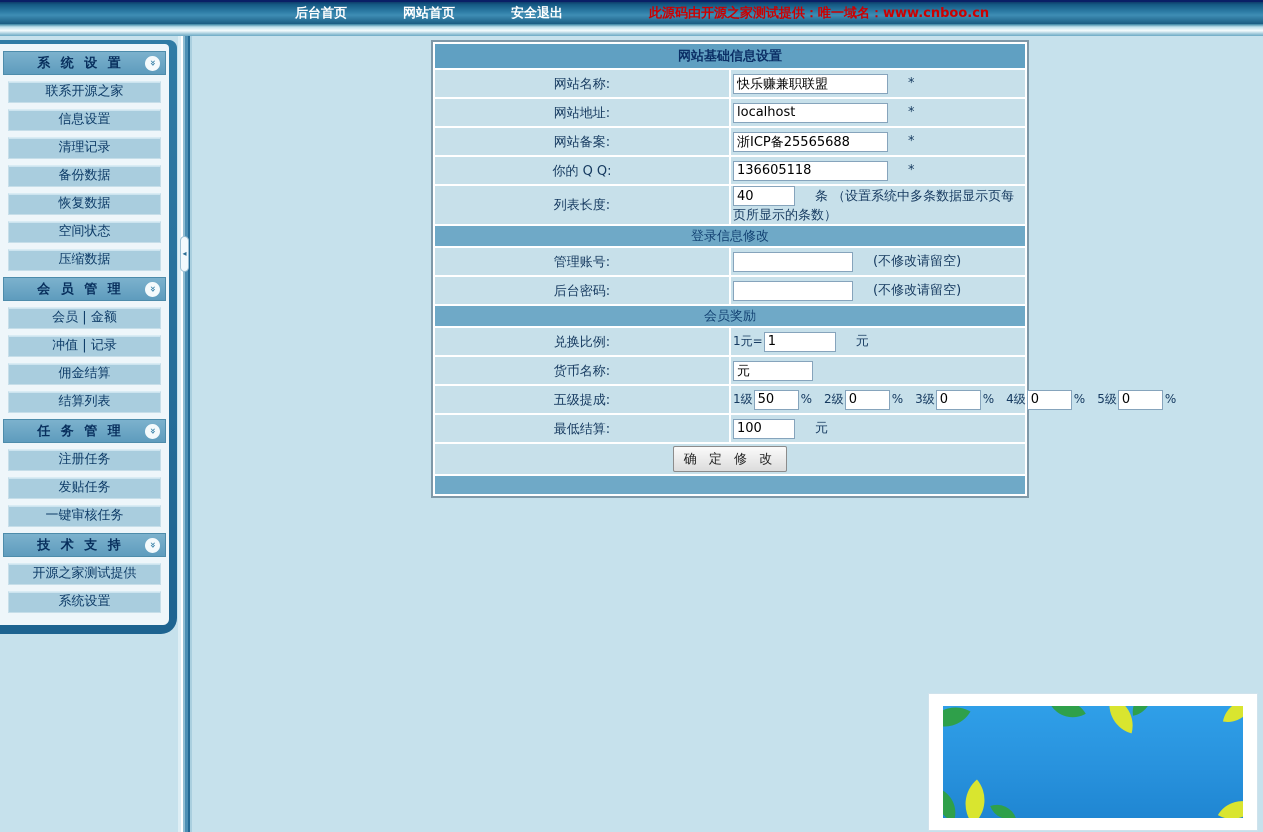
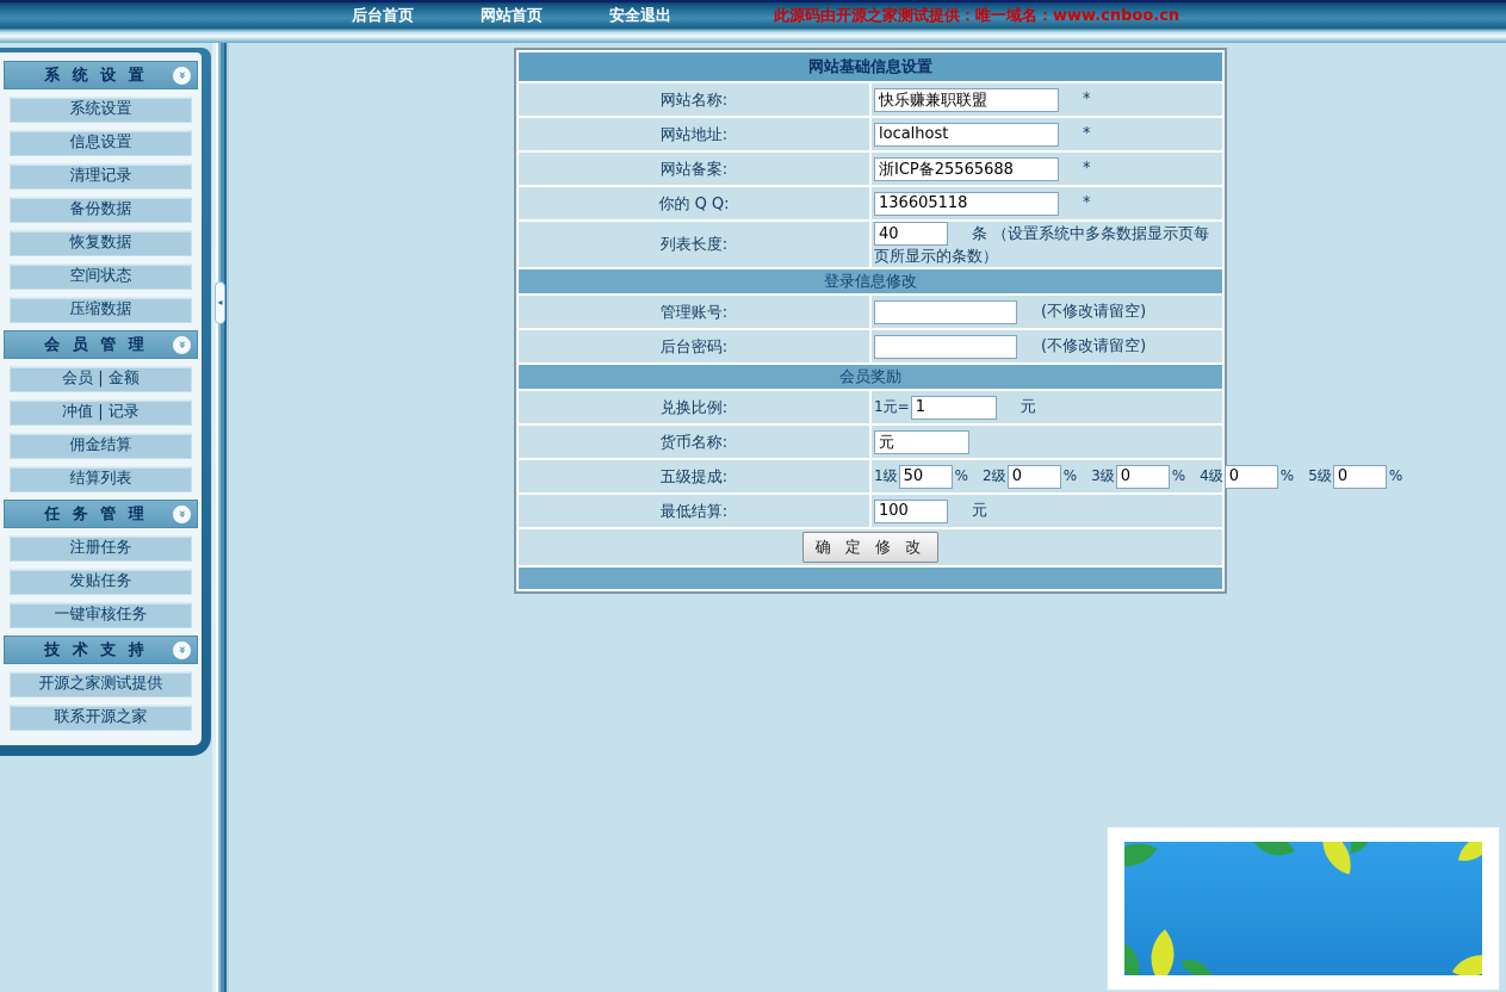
  后台首页
  网站首页
  安全退出
  此源码由开源之家测试提供：唯一域名：www.cnboo.cn
  系 统 设 置
- 联系开源之家
+ 系统设置
  信息设置
  清理记录
  备份数据
  恢复数据
  空间状态
  压缩数据
  会 员 管 理
  会员 | 金额
  冲值 | 记录
  佣金结算
  结算列表
  任 务 管 理
  注册任务
  发贴任务
  一键审核任务
  技 术 支 持
  开源之家测试提供
- 系统设置
+ 联系开源之家
  ◂
  网站基础信息设置
  网站名称:	快乐赚兼职联盟 *
  网站地址:	localhost *
  网站备案:	浙ICP备25565688 *
  你的 Q Q:	136605118 *
  列表长度:	40 条 （设置系统中多条数据显示页每页所显示的条数）
  登录信息修改
  管理账号:	(不修改请留空)
  后台密码:	(不修改请留空)
  会员奖励
  兑换比例:	1元= 1 元
  货币名称:	元
  五级提成:	1级 50 % 2级 0 % 3级 0 % 4级 0 % 5级 0 %
  最低结算:	100 元
  确 定 修 改
